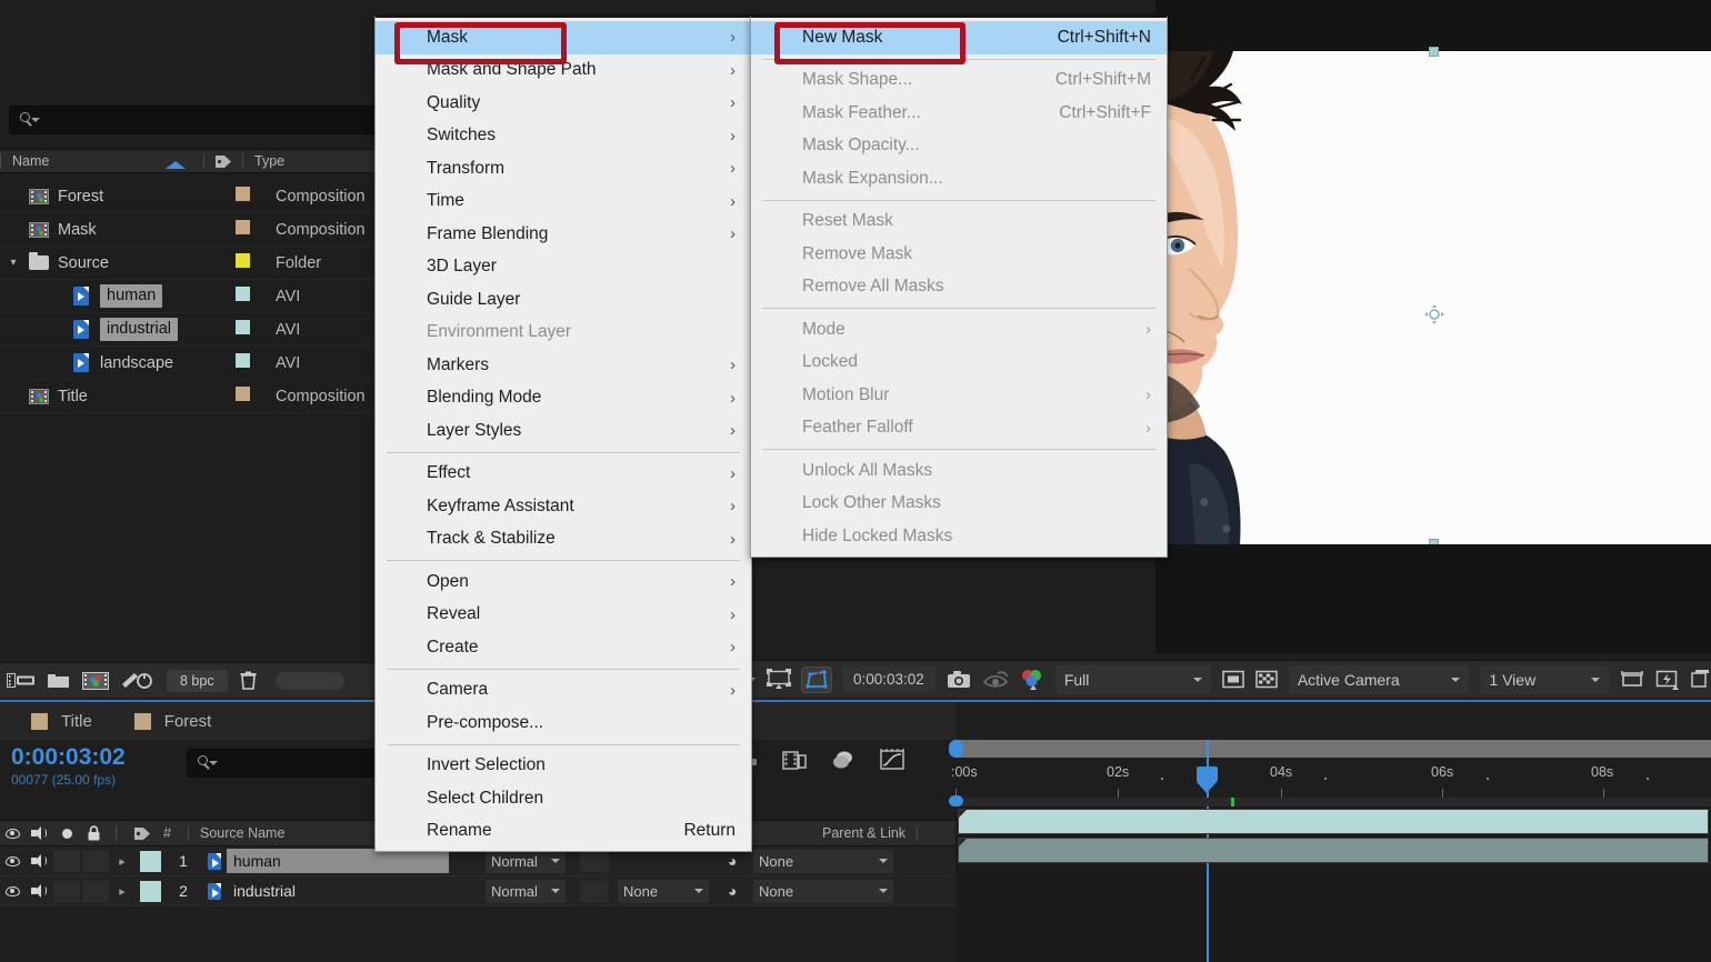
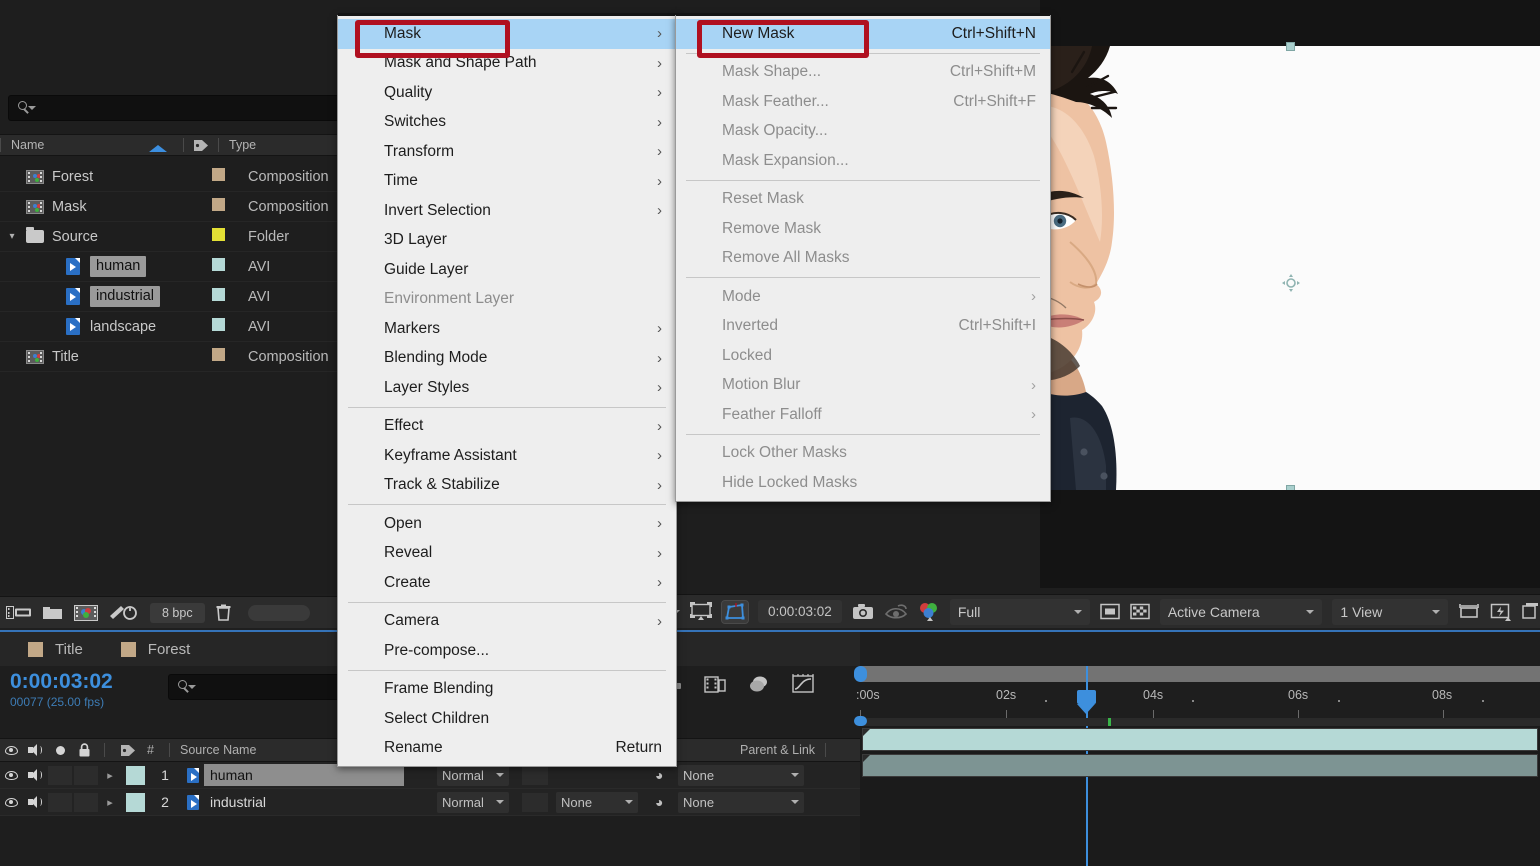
  Name
  Type
  Forest
  Composition
  Mask
  Composition
  ▾
  Source
  Folder
  human
  AVI
  industrial
  AVI
  landscape
  AVI
  Title
  Composition
  8 bpc
  0:00:03:02
  Full
  Active Camera
  1 View
  Title
  Forest
  0:00:03:02
  00077 (25.00 fps)
  #
  Source Name
  Parent & Link
  ▸
  1
  human
  Normal
  ◕
  None
  ▸
  2
  industrial
  Normal
  None
  ◕
  None
  :00s
  02s
  04s
  06s
  08s
  Mask
  ›
  Mask and Shape Path
  ›
  Quality
  ›
  Switches
  ›
  Transform
  ›
  Time
  ›
- Frame Blending
+ Invert Selection
  ›
  3D Layer
  Guide Layer
  Environment Layer
  Markers
  ›
  Blending Mode
  ›
  Layer Styles
  ›
  Effect
  ›
  Keyframe Assistant
  ›
  Track & Stabilize
  ›
  Open
  ›
  Reveal
  ›
  Create
  ›
  Camera
  ›
  Pre-compose...
- Invert Selection
+ Frame Blending
  Select Children
  Rename
  Return
  New Mask
  Ctrl+Shift+N
  Mask Shape...
  Ctrl+Shift+M
  Mask Feather...
  Ctrl+Shift+F
  Mask Opacity...
  Mask Expansion...
  Reset Mask
  Remove Mask
  Remove All Masks
  Mode
  ›
+ Inverted
+ Ctrl+Shift+I
  Locked
  Motion Blur
  ›
  Feather Falloff
  ›
- Unlock All Masks
  Lock Other Masks
  Hide Locked Masks
